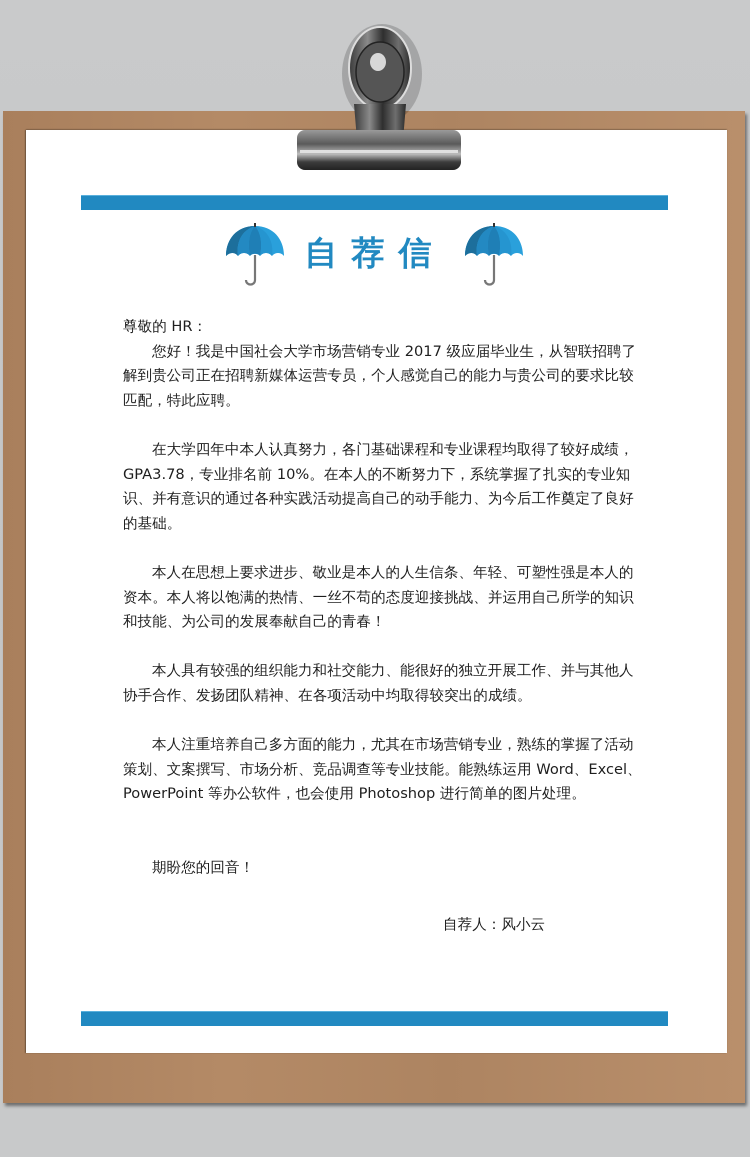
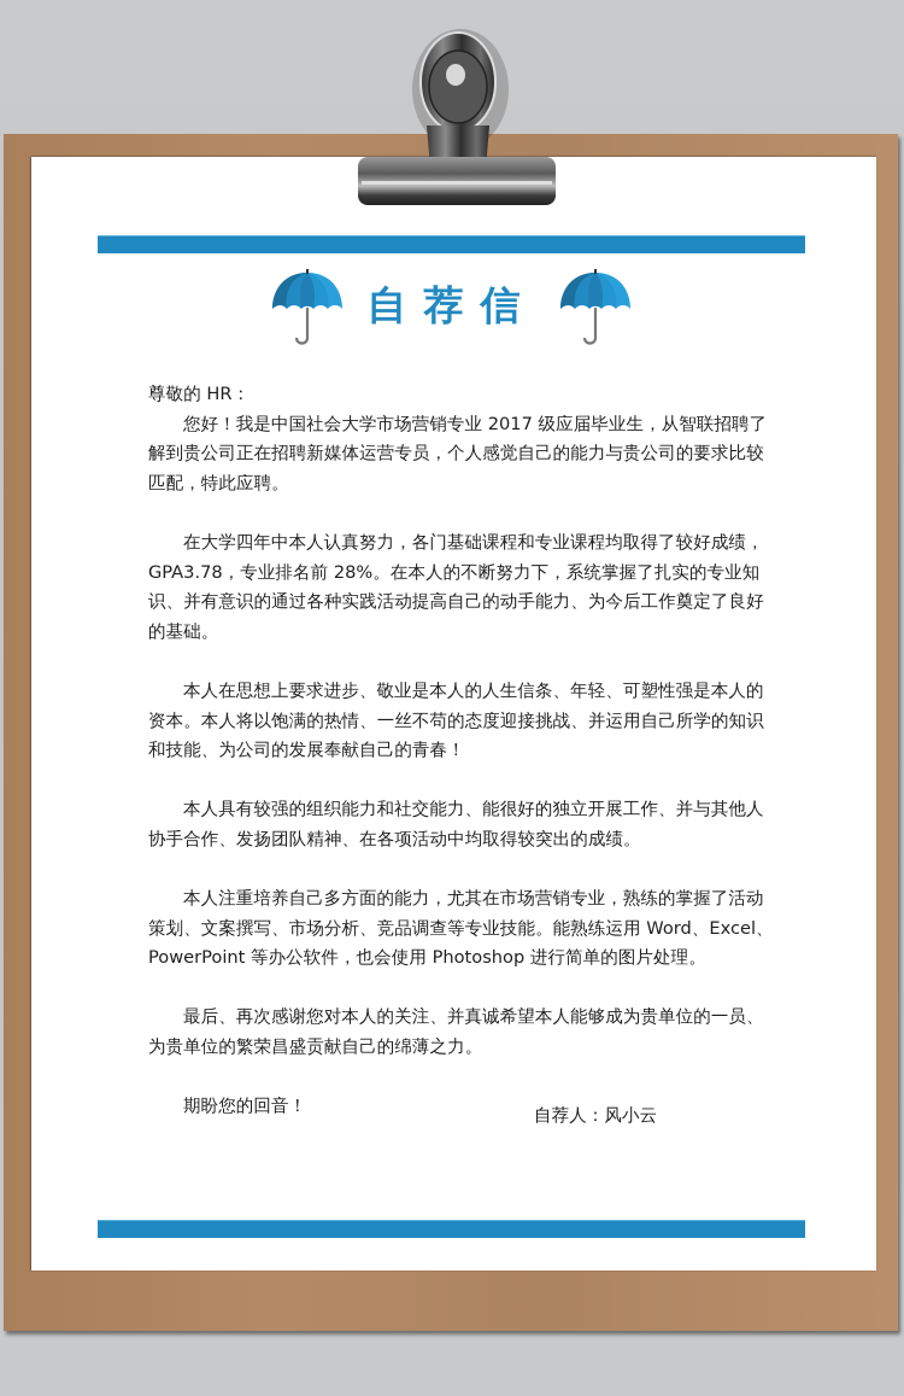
  自荐信
  尊敬的 HR：
  您好！我是中国社会大学市场营销专业 2017 级应届毕业生，从智联招聘了解到贵公司正在招聘新媒体运营专员，个人感觉自己的能力与贵公司的要求比较匹配，特此应聘。
- 在大学四年中本人认真努力，各门基础课程和专业课程均取得了较好成绩，GPA3.78，专业排名前 10%。在本人的不断努力下，系统掌握了扎实的专业知识、并有意识的通过各种实践活动提高自己的动手能力、为今后工作奠定了良好的基础。
+ 在大学四年中本人认真努力，各门基础课程和专业课程均取得了较好成绩，GPA3.78，专业排名前 28%。在本人的不断努力下，系统掌握了扎实的专业知识、并有意识的通过各种实践活动提高自己的动手能力、为今后工作奠定了良好的基础。
  本人在思想上要求进步、敬业是本人的人生信条、年轻、可塑性强是本人的资本。本人将以饱满的热情、一丝不苟的态度迎接挑战、并运用自己所学的知识和技能、为公司的发展奉献自己的青春！
  本人具有较强的组织能力和社交能力、能很好的独立开展工作、并与其他人协手合作、发扬团队精神、在各项活动中均取得较突出的成绩。
  本人注重培养自己多方面的能力，尤其在市场营销专业，熟练的掌握了活动策划、文案撰写、市场分析、竞品调查等专业技能。能熟练运用 Word、Excel、PowerPoint 等办公软件，也会使用 Photoshop 进行简单的图片处理。
+ 最后、再次感谢您对本人的关注、并真诚希望本人能够成为贵单位的一员、为贵单位的繁荣昌盛贡献自己的绵薄之力。
  期盼您的回音！
  自荐人：风小云
